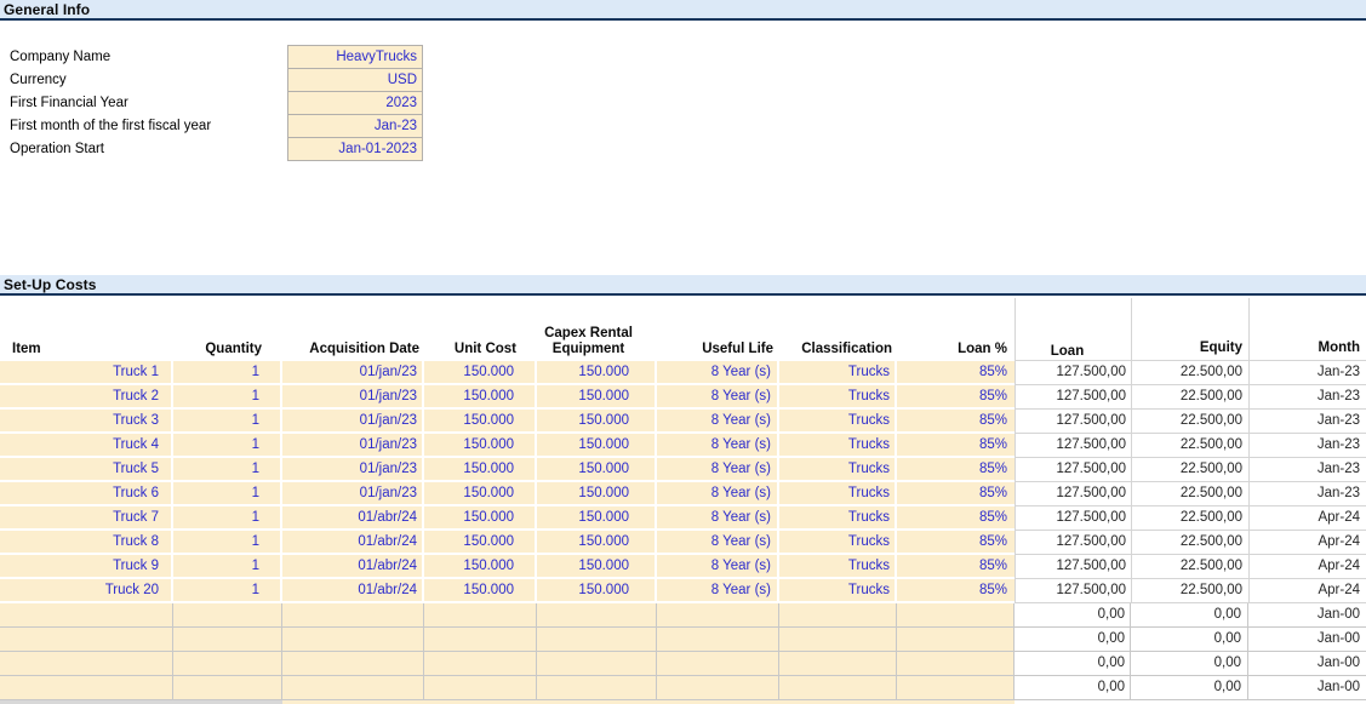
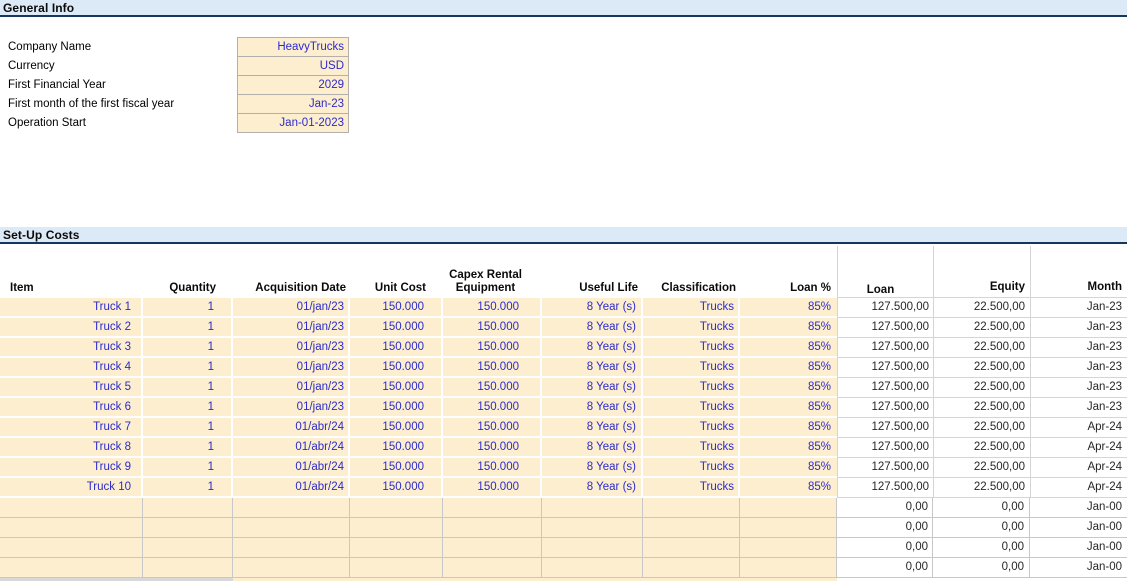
  General Info
  Company Name
  HeavyTrucks
  Currency
  USD
  First Financial Year
- 2023
+ 2029
  First month of the first fiscal year
  Jan-23
  Operation Start
  Jan-01-2023
  Set-Up Costs
  Item
  Quantity
  Acquisition Date
  Unit Cost
  Capex Rental Equipment
  Useful Life
  Classification
  Loan %
  Loan
  Equity
  Month
  Truck 1
  1
  01/jan/23
  150.000
  150.000
  8 Year (s)
  Trucks
  85%
  127.500,00
  22.500,00
  Jan-23
  Truck 2
  1
  01/jan/23
  150.000
  150.000
  8 Year (s)
  Trucks
  85%
  127.500,00
  22.500,00
  Jan-23
  Truck 3
  1
  01/jan/23
  150.000
  150.000
  8 Year (s)
  Trucks
  85%
  127.500,00
  22.500,00
  Jan-23
  Truck 4
  1
  01/jan/23
  150.000
  150.000
  8 Year (s)
  Trucks
  85%
  127.500,00
  22.500,00
  Jan-23
  Truck 5
  1
  01/jan/23
  150.000
  150.000
  8 Year (s)
  Trucks
  85%
  127.500,00
  22.500,00
  Jan-23
  Truck 6
  1
  01/jan/23
  150.000
  150.000
  8 Year (s)
  Trucks
  85%
  127.500,00
  22.500,00
  Jan-23
  Truck 7
  1
  01/abr/24
  150.000
  150.000
  8 Year (s)
  Trucks
  85%
  127.500,00
  22.500,00
  Apr-24
  Truck 8
  1
  01/abr/24
  150.000
  150.000
  8 Year (s)
  Trucks
  85%
  127.500,00
  22.500,00
  Apr-24
  Truck 9
  1
  01/abr/24
  150.000
  150.000
  8 Year (s)
  Trucks
  85%
  127.500,00
  22.500,00
  Apr-24
- Truck 20
+ Truck 10
  1
  01/abr/24
  150.000
  150.000
  8 Year (s)
  Trucks
  85%
  127.500,00
  22.500,00
  Apr-24
  0,00
  0,00
  Jan-00
  0,00
  0,00
  Jan-00
  0,00
  0,00
  Jan-00
  0,00
  0,00
  Jan-00
